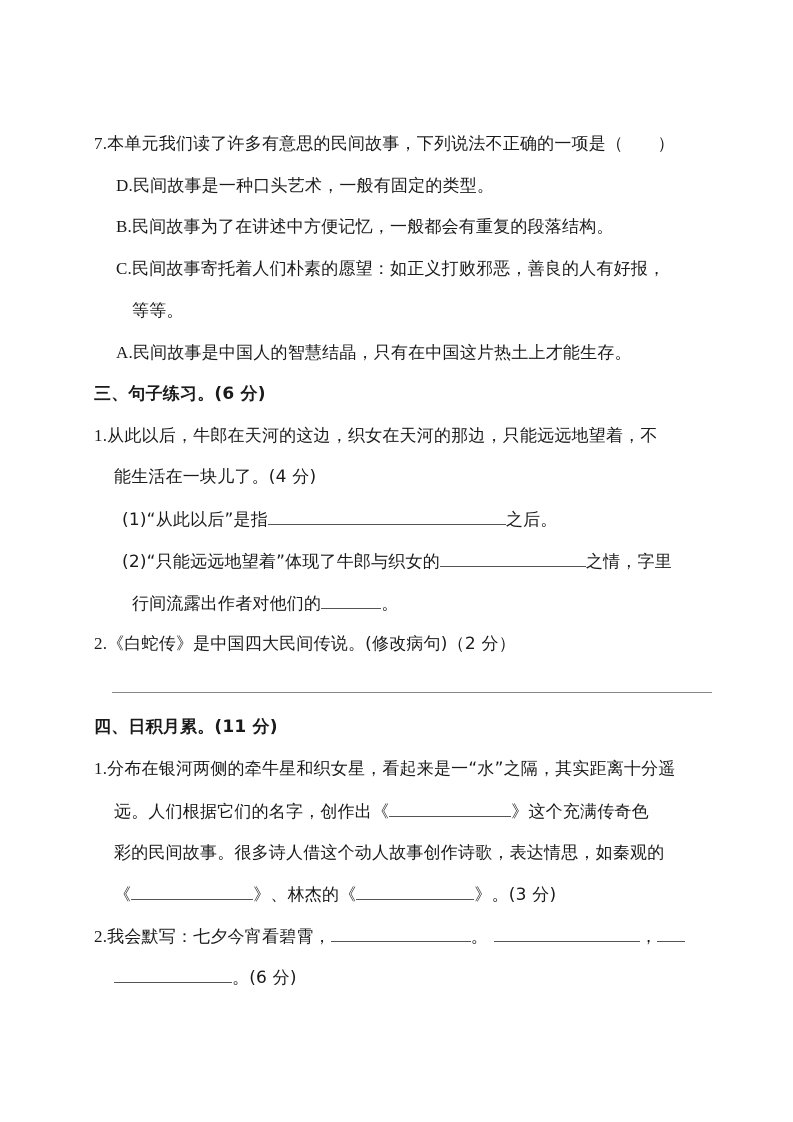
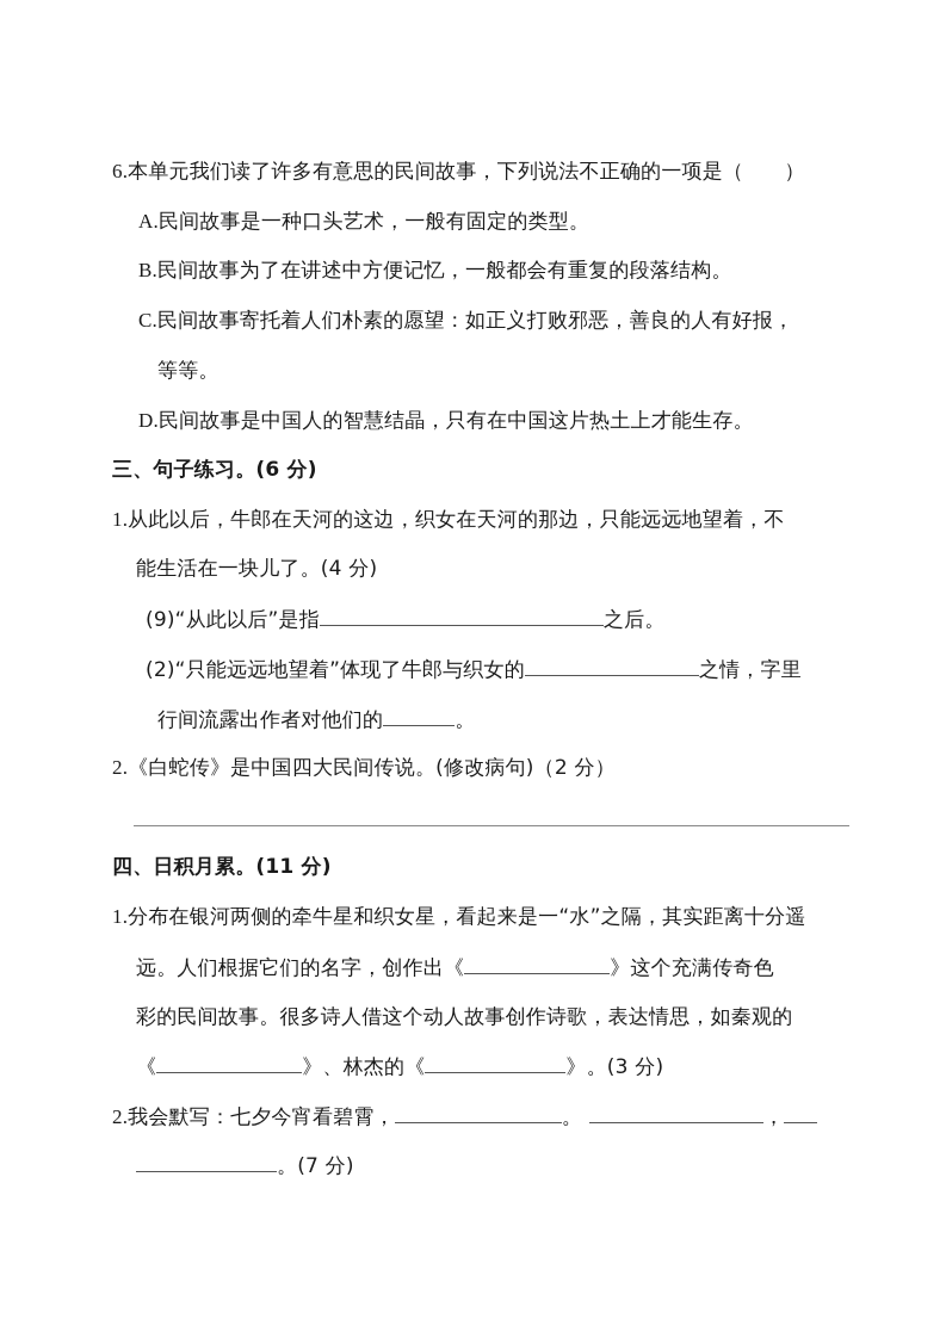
- 7.本单元我们读了许多有意思的民间故事，下列说法不正确的一项是（ ）
+ 6.本单元我们读了许多有意思的民间故事，下列说法不正确的一项是（ ）
- D.民间故事是一种口头艺术，一般有固定的类型。
+ A.民间故事是一种口头艺术，一般有固定的类型。
  B.民间故事为了在讲述中方便记忆，一般都会有重复的段落结构。
  C.民间故事寄托着人们朴素的愿望：如正义打败邪恶，善良的人有好报，
  等等。
- A.民间故事是中国人的智慧结晶，只有在中国这片热土上才能生存。
+ D.民间故事是中国人的智慧结晶，只有在中国这片热土上才能生存。
  三、句子练习。(6 分)
  1.从此以后，牛郎在天河的这边，织女在天河的那边，只能远远地望着，不
  能生活在一块儿了。(4 分)
- (1)“从此以后”是指 之后。
+ (9)“从此以后”是指 之后。
  (2)“只能远远地望着”体现了牛郎与织女的 之情，字里
  行间流露出作者对他们的 。
  2.《白蛇传》是中国四大民间传说。(修改病句)（2 分）
  四、日积月累。(11 分)
  1.分布在银河两侧的牵牛星和织女星，看起来是一“水”之隔，其实距离十分遥
  远。人们根据它们的名字，创作出《 》这个充满传奇色
  彩的民间故事。很多诗人借这个动人故事创作诗歌，表达情思，如秦观的
  《 》、林杰的《 》。(3 分)
  2.我会默写：七夕今宵看碧霄， 。 ，
- 。(6 分)
+ 。(7 分)
